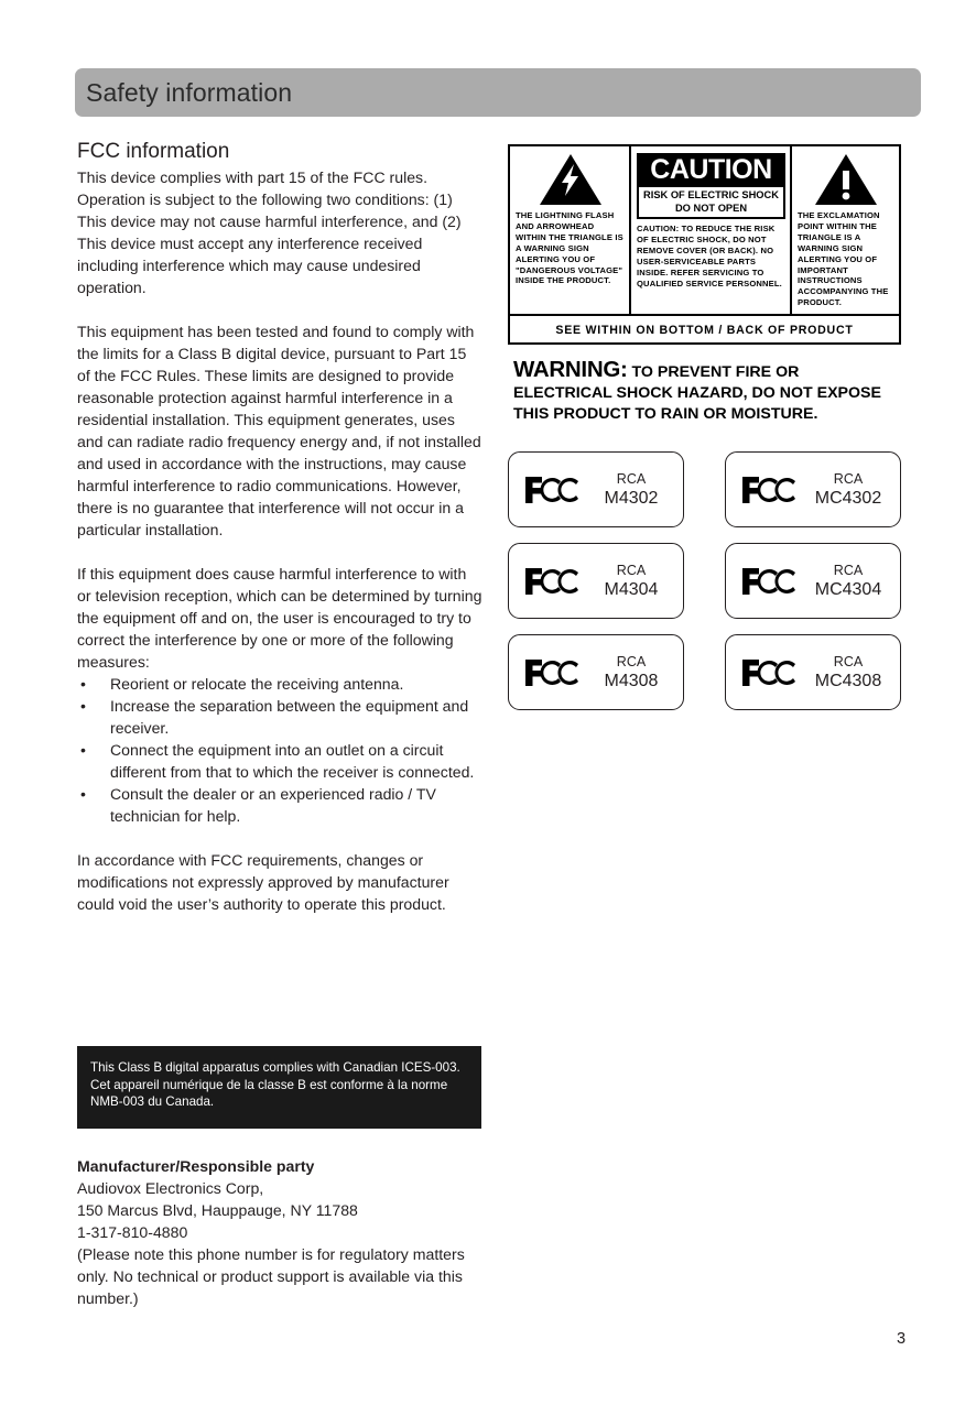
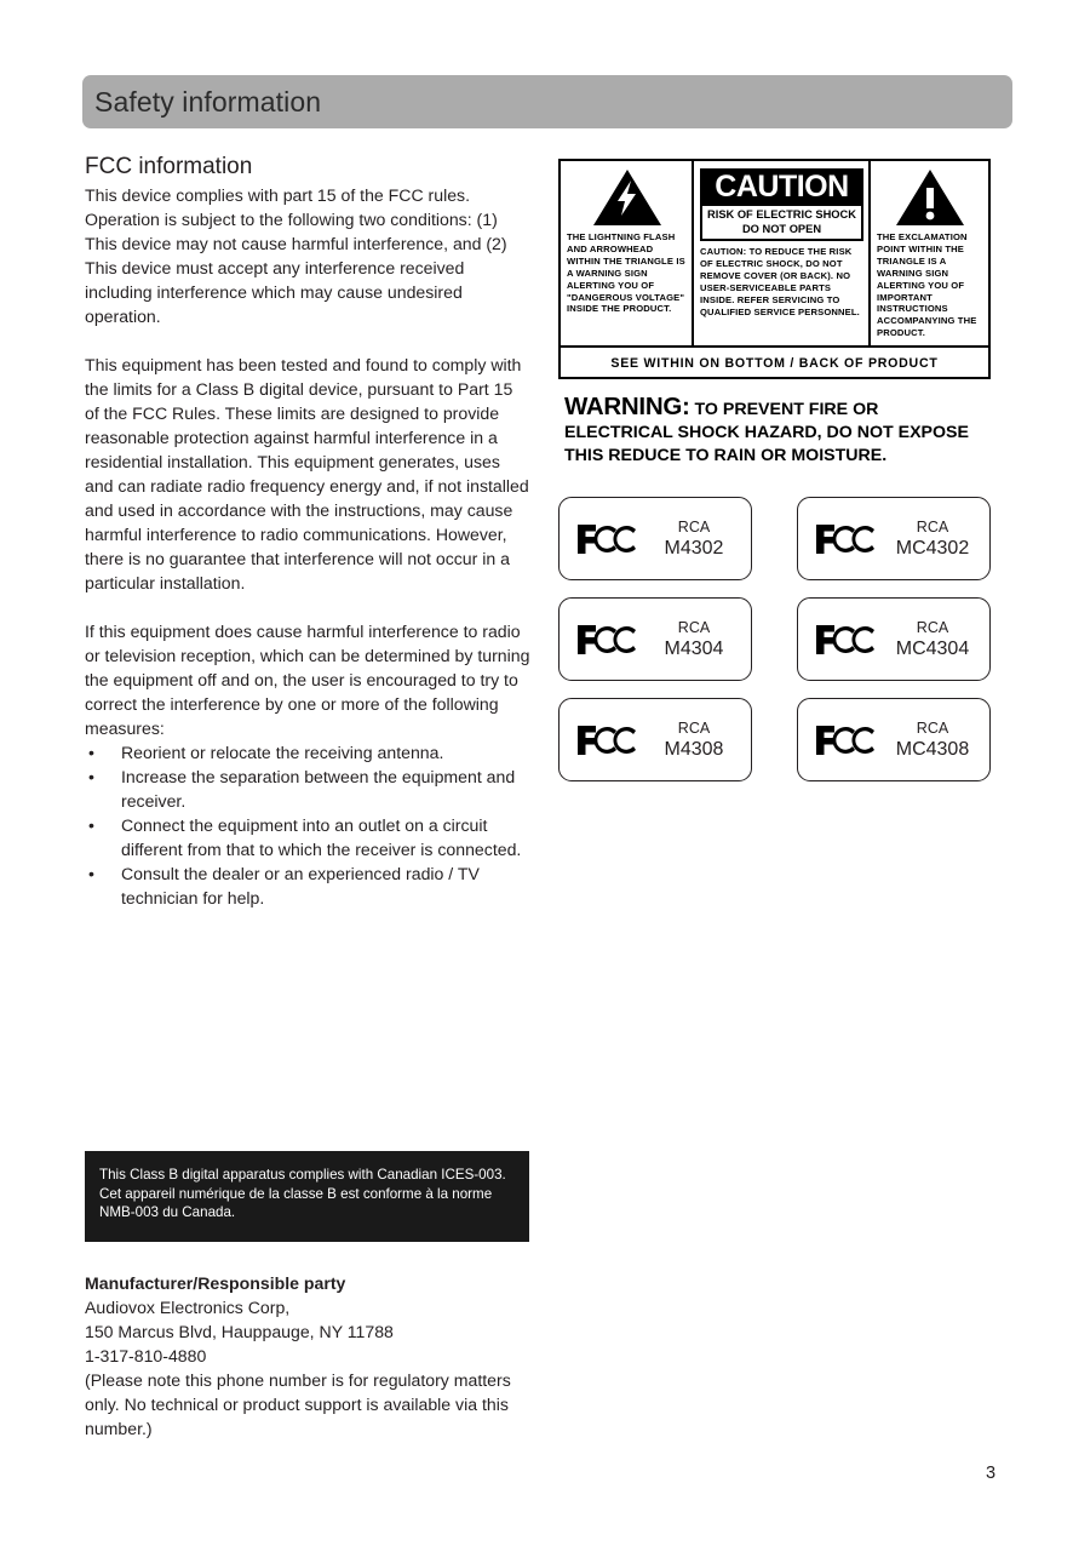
  Safety information
  FCC information
  This device complies with part 15 of the FCC rules. Operation is subject to the following two conditions: (1) This device may not cause harmful interference, and (2) This device must accept any interference received including interference which may cause undesired operation.
  This equipment has been tested and found to comply with the limits for a Class B digital device, pursuant to Part 15 of the FCC Rules. These limits are designed to provide reasonable protection against harmful interference in a residential installation. This equipment generates, uses and can radiate radio frequency energy and, if not installed and used in accordance with the instructions, may cause harmful interference to radio communications. However, there is no guarantee that interference will not occur in a particular installation.
- If this equipment does cause harmful interference to with or television reception, which can be determined by turning the equipment off and on, the user is encouraged to try to correct the interference by one or more of the following measures:
+ If this equipment does cause harmful interference to radio or television reception, which can be determined by turning the equipment off and on, the user is encouraged to try to correct the interference by one or more of the following measures:
  •
  Reorient or relocate the receiving antenna.
  •
  Increase the separation between the equipment and receiver.
  •
  Connect the equipment into an outlet on a circuit different from that to which the receiver is connected.
  •
  Consult the dealer or an experienced radio / TV technician for help.
- In accordance with FCC requirements, changes or modifications not expressly approved by manufacturer could void the user’s authority to operate this product.
  This Class B digital apparatus complies with Canadian ICES-003.
  Cet appareil numérique de la classe B est conforme à la norme NMB-003 du Canada.
  Manufacturer/Responsible party
  Audiovox Electronics Corp,
  150 Marcus Blvd, Hauppauge, NY 11788
  1-317-810-4880
  (Please note this phone number is for regulatory matters only. No technical or product support is available via this number.)
  3
  THE LIGHTNING FLASH AND ARROWHEAD WITHIN THE TRIANGLE IS A WARNING SIGN ALERTING YOU OF "DANGEROUS VOLTAGE" INSIDE THE PRODUCT.
  CAUTION
  RISK OF ELECTRIC SHOCK
  DO NOT OPEN
  CAUTION: TO REDUCE THE RISK OF ELECTRIC SHOCK, DO NOT REMOVE COVER (OR BACK). NO USER-SERVICEABLE PARTS INSIDE. REFER SERVICING TO QUALIFIED SERVICE PERSONNEL.
  THE EXCLAMATION POINT WITHIN THE TRIANGLE IS A WARNING SIGN ALERTING YOU OF IMPORTANT INSTRUCTIONS ACCOMPANYING THE PRODUCT.
  SEE WITHIN ON BOTTOM / BACK OF PRODUCT
  WARNING: TO PREVENT FIRE OR
  ELECTRICAL SHOCK HAZARD, DO NOT EXPOSE
- THIS PRODUCT TO RAIN OR MOISTURE.
+ THIS REDUCE TO RAIN OR MOISTURE.
  RCA
  M4302
  RCA
  MC4302
  RCA
  M4304
  RCA
  MC4304
  RCA
  M4308
  RCA
  MC4308
